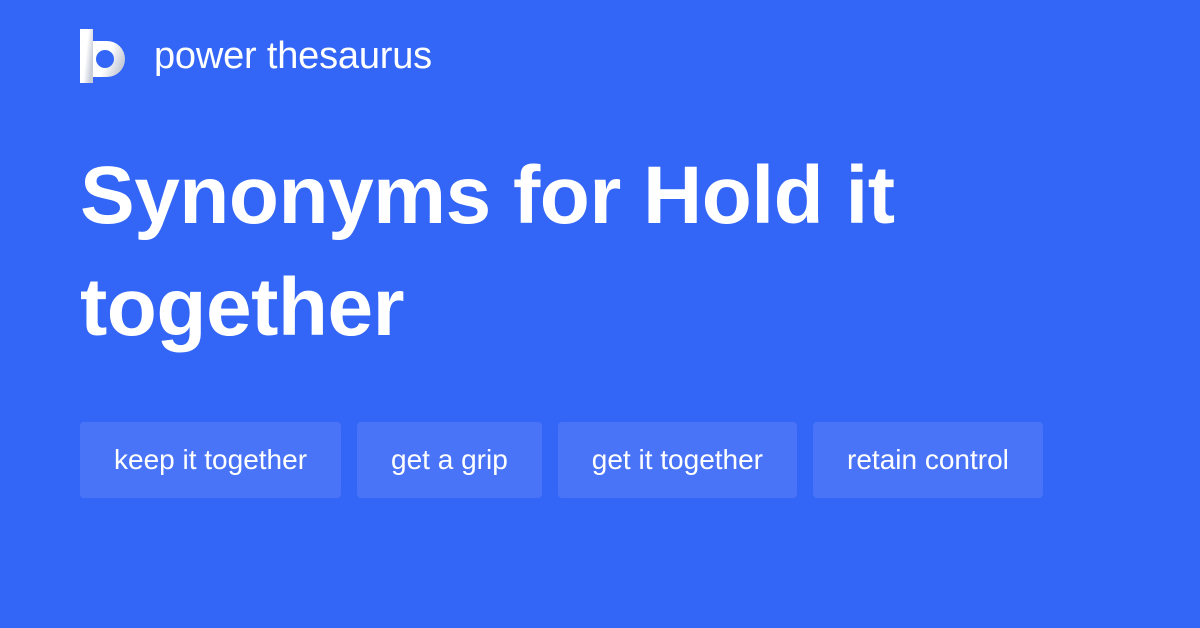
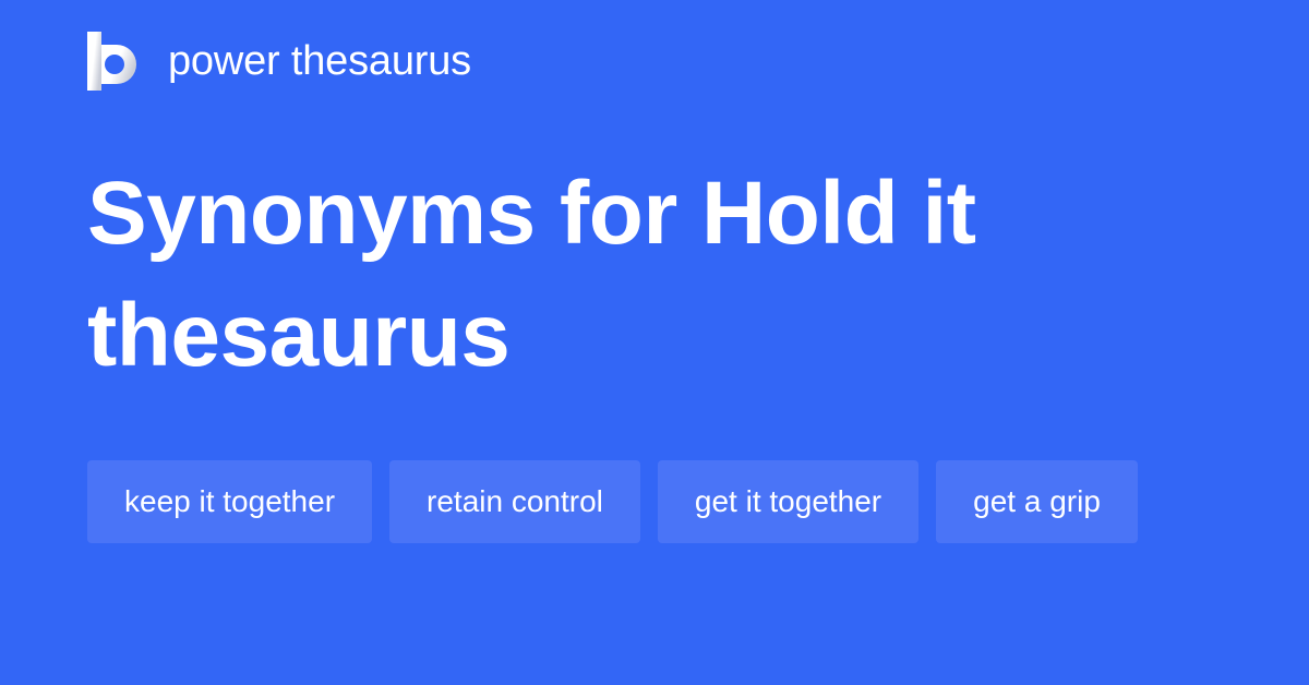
  power thesaurus
- Synonyms for Hold it together
+ Synonyms for Hold it thesaurus
  keep it together
- get a grip
+ retain control
  get it together
- retain control
+ get a grip
